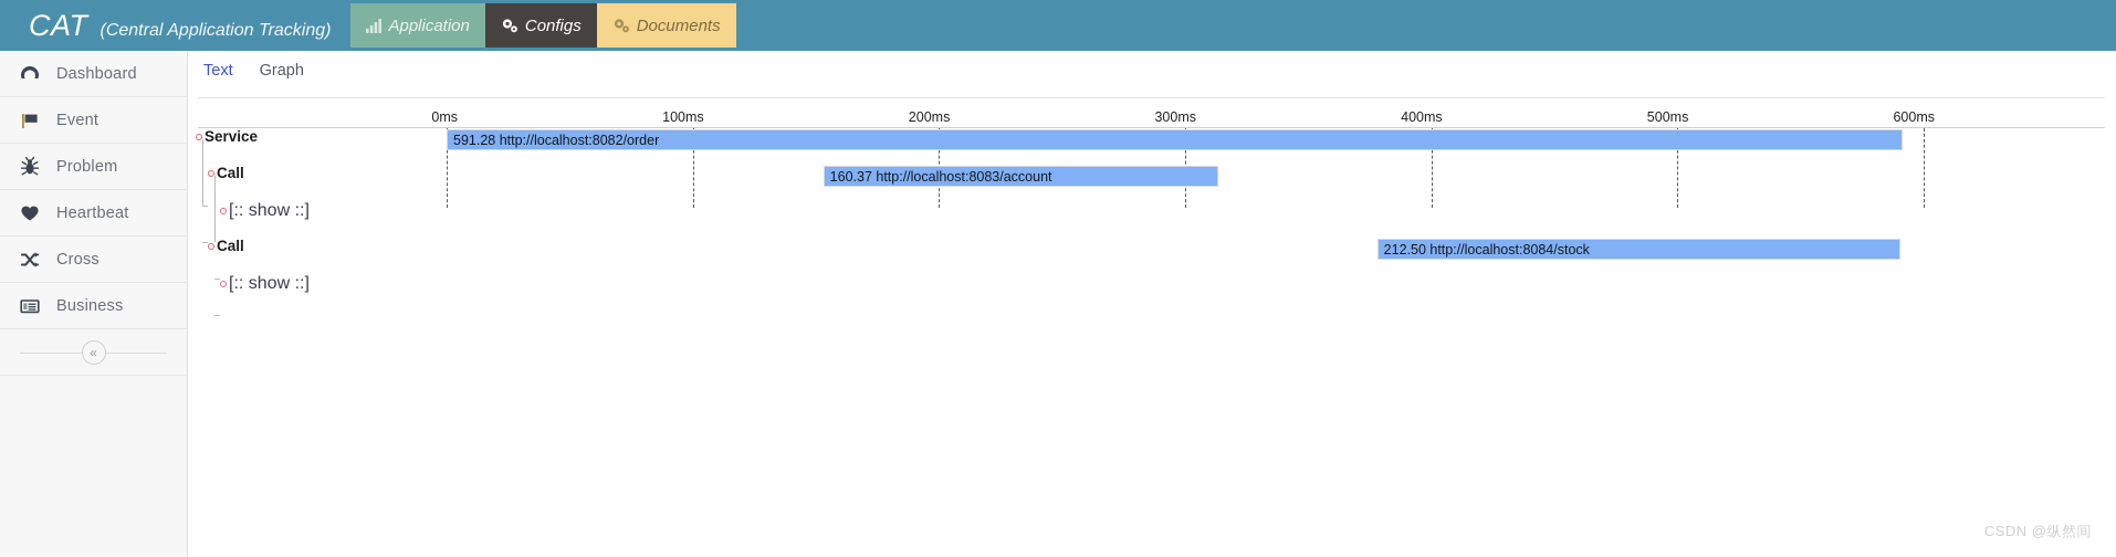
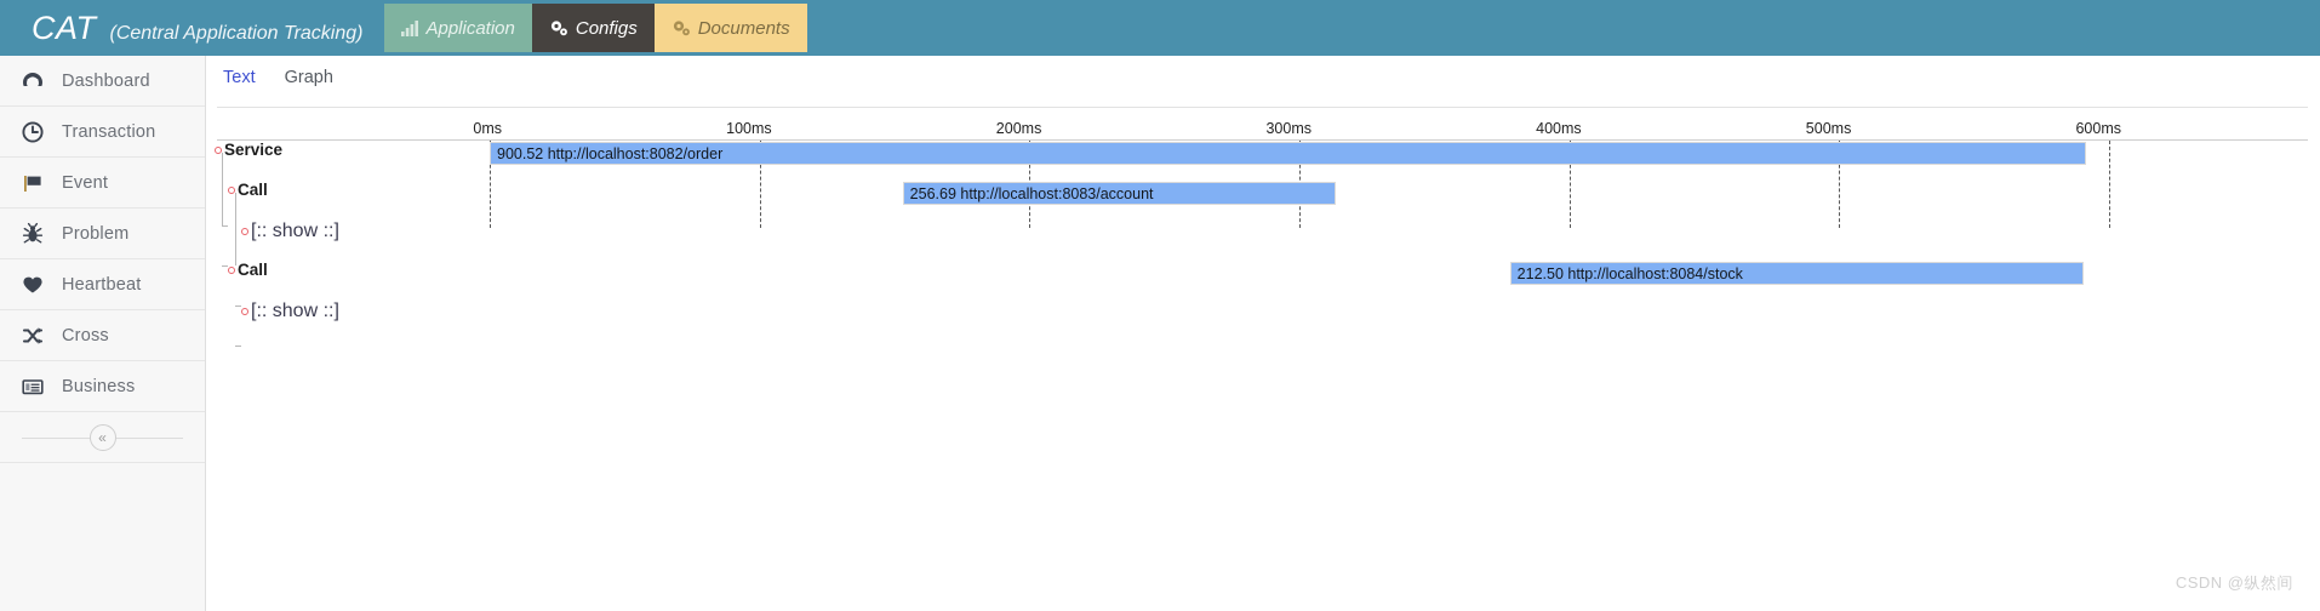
  CAT
  (Central Application Tracking)
  Application
  Configs
  Documents
  Dashboard
+ Transaction
  Event
  Problem
  Heartbeat
  Cross
  Business
  «
  Text
  Graph
  0ms
  100ms
  200ms
  300ms
  400ms
  500ms
  600ms
  Service
  Call
  [:: show ::]
  Call
  [:: show ::]
- 591.28 http://localhost:8082/order
+ 900.52 http://localhost:8082/order
- 160.37 http://localhost:8083/account
+ 256.69 http://localhost:8083/account
  212.50 http://localhost:8084/stock
  CSDN @纵然间
